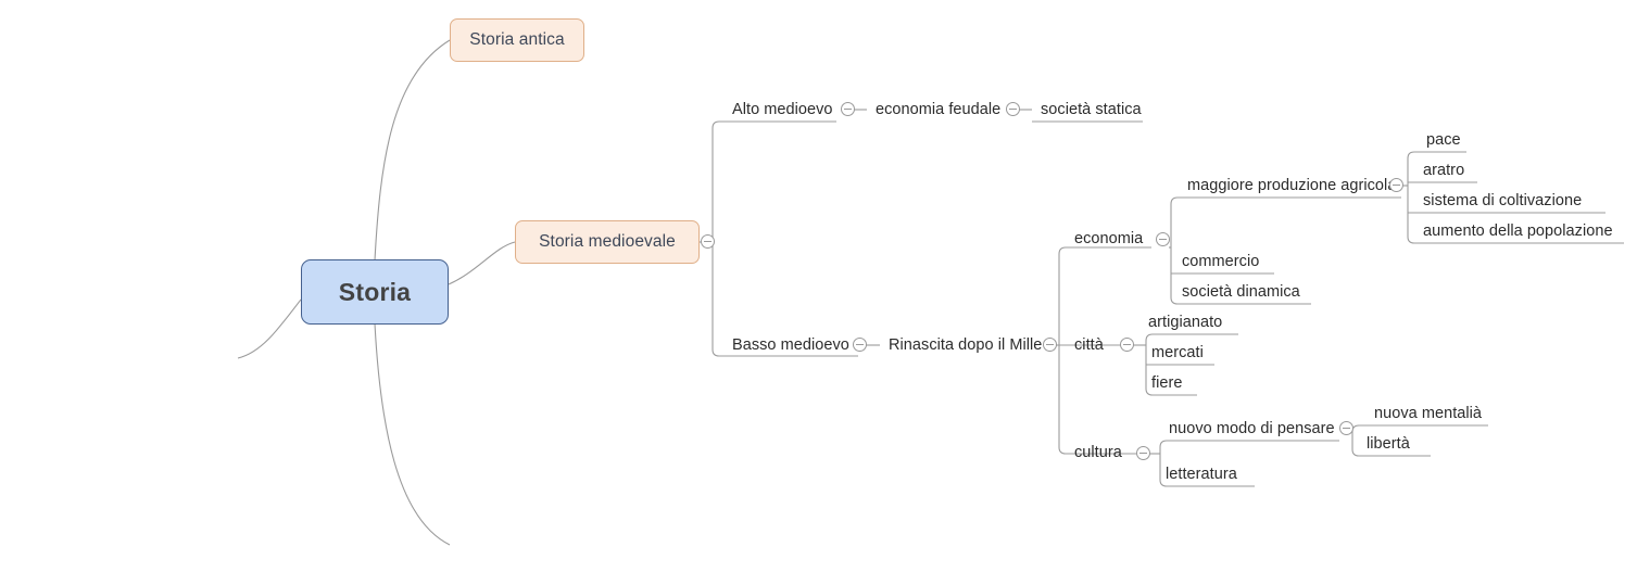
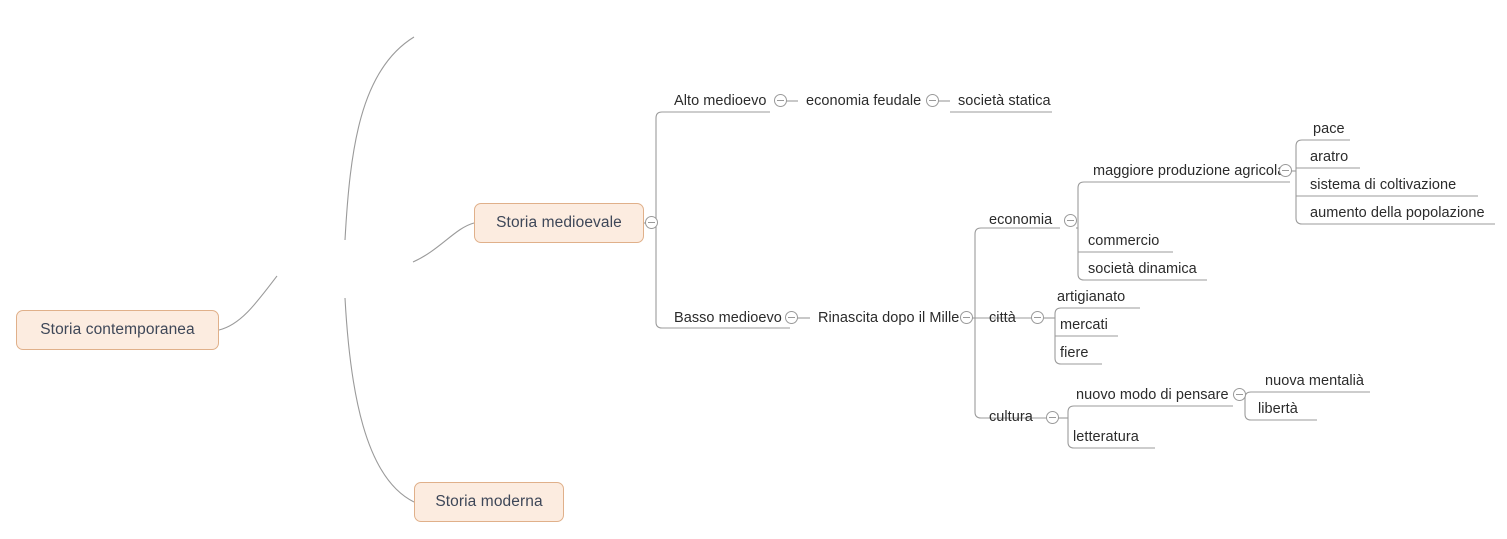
- Storia
- Storia antica
  Storia medioevale
+ Storia contemporanea
+ Storia moderna
  Alto medioevo
  economia feudale
  società statica
  Basso medioevo
  Rinascita dopo il Mille
  economia
  città
  cultura
  maggiore produzione agricol
  commercio
  società dinamica
  pace
  aratro
  sistema di coltivazione
  aumento della popolazione
  artigianato
  mercati
  fiere
  nuovo modo di pensare
  letteratura
  nuova mentalià
  libertà
